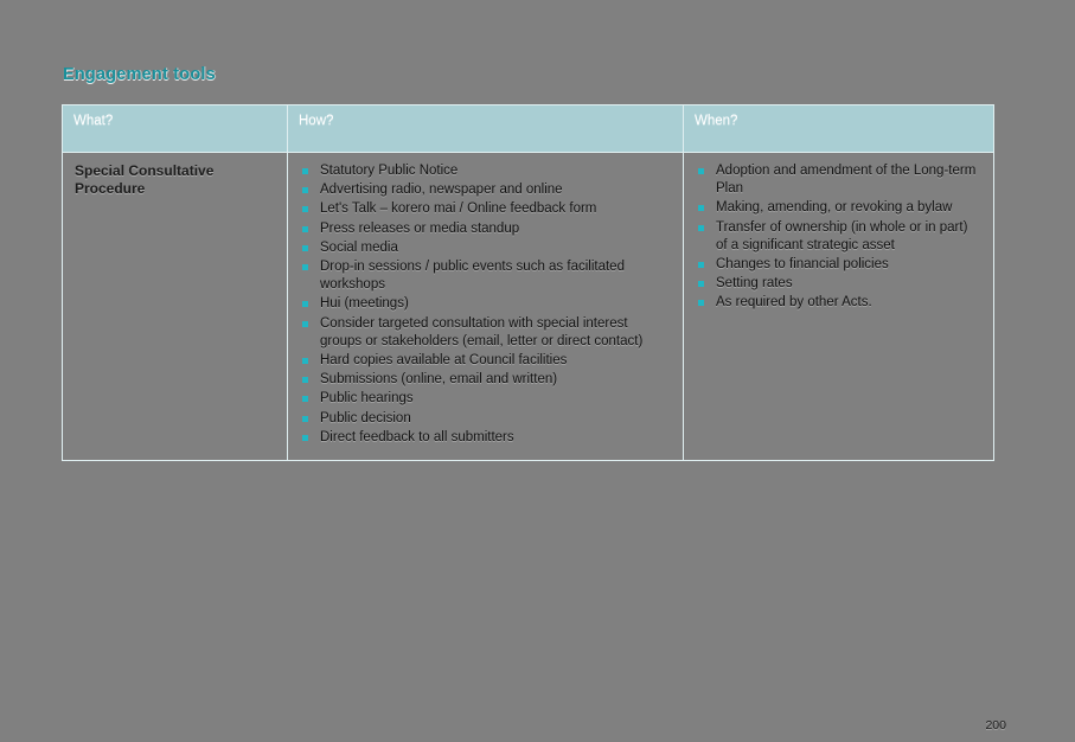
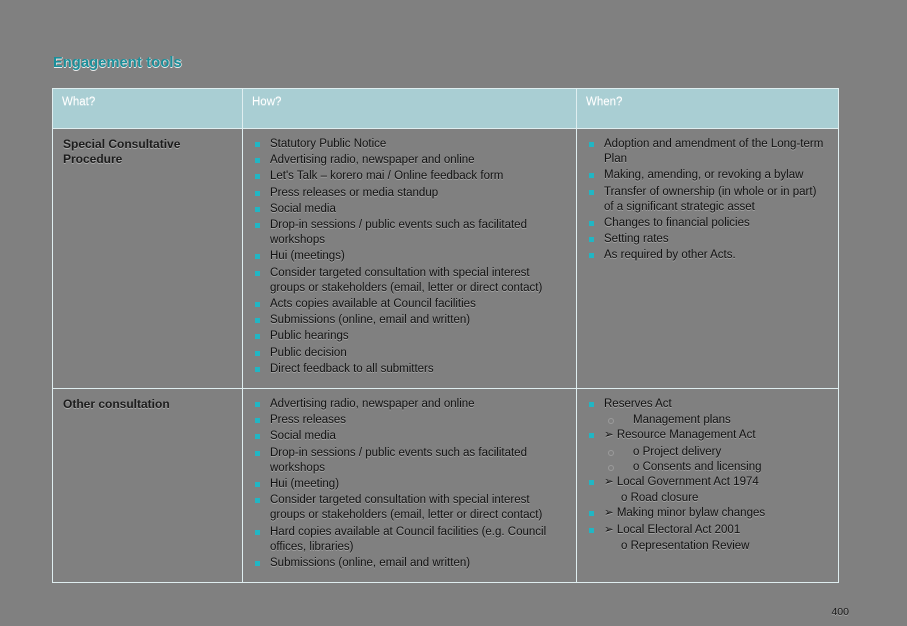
  Engagement tools
  What?	How?	When?
- Special Consultative Procedure	Statutory Public NoticeAdvertising radio, newspaper and onlineLet's Talk – korero mai / Online feedback formPress releases or media standupSocial mediaDrop-in sessions / public events such as facilitated workshopsHui (meetings)Consider targeted consultation with special interest groups or stakeholders (email, letter or direct contact)Hard copies available at Council facilitiesSubmissions (online, email and written)Public hearingsPublic decisionDirect feedback to all submitters	Adoption and amendment of the Long-term PlanMaking, amending, or revoking a bylawTransfer of ownership (in whole or in part) of a significant strategic assetChanges to financial policiesSetting ratesAs required by other Acts.
+ Special Consultative Procedure	Statutory Public NoticeAdvertising radio, newspaper and onlineLet's Talk – korero mai / Online feedback formPress releases or media standupSocial mediaDrop-in sessions / public events such as facilitated workshopsHui (meetings)Consider targeted consultation with special interest groups or stakeholders (email, letter or direct contact)Acts copies available at Council facilitiesSubmissions (online, email and written)Public hearingsPublic decisionDirect feedback to all submitters	Adoption and amendment of the Long-term PlanMaking, amending, or revoking a bylawTransfer of ownership (in whole or in part) of a significant strategic assetChanges to financial policiesSetting ratesAs required by other Acts.
+ Other consultation	Advertising radio, newspaper and onlinePress releasesSocial mediaDrop-in sessions / public events such as facilitated workshopsHui (meeting)Consider targeted consultation with special interest groups or stakeholders (email, letter or direct contact)Hard copies available at Council facilities (e.g. Council offices, libraries)Submissions (online, email and written)	Reserves ActManagement plans➢ Resource Management Acto Project deliveryo Consents and licensing➢ Local Government Act 1974o Road closure➢ Making minor bylaw changes➢ Local Electoral Act 2001o Representation Review
- 200
+ 400
